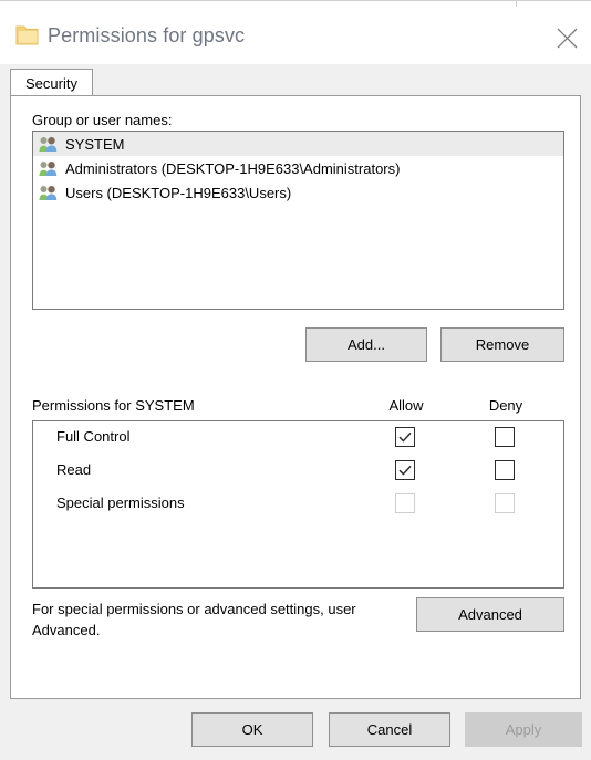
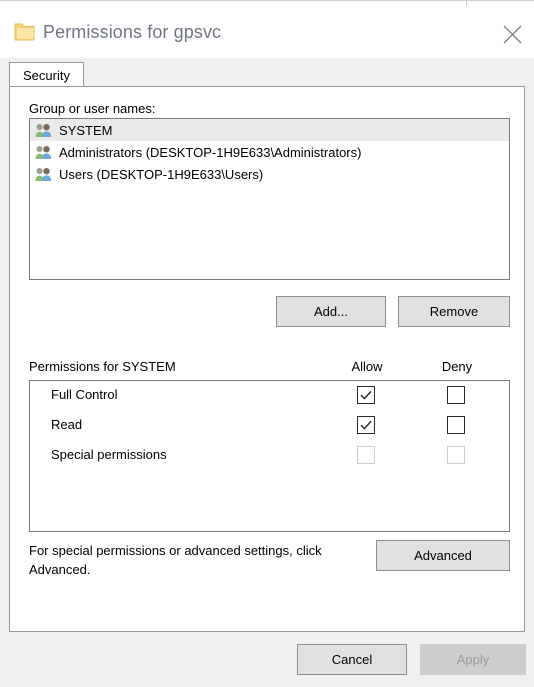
  Permissions for gpsvc
  Security
  Group or user names:
  SYSTEM
  Administrators (DESKTOP-1H9E633\Administrators)
  Users (DESKTOP-1H9E633\Users)
  Add...
  Remove
  Permissions for SYSTEM
  Allow
  Deny
  Full Control
  Read
  Special permissions
- For special permissions or advanced settings, user Advanced.
+ For special permissions or advanced settings, click Advanced.
  Advanced
- OK
  Cancel
  Apply
